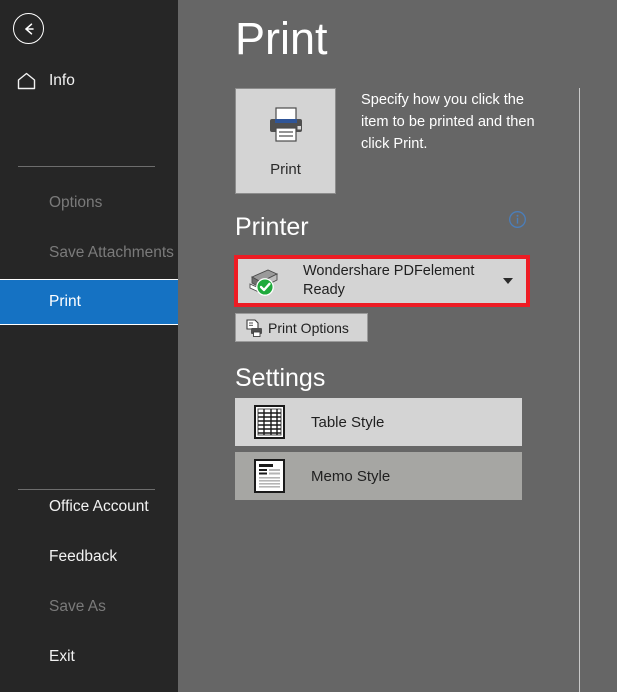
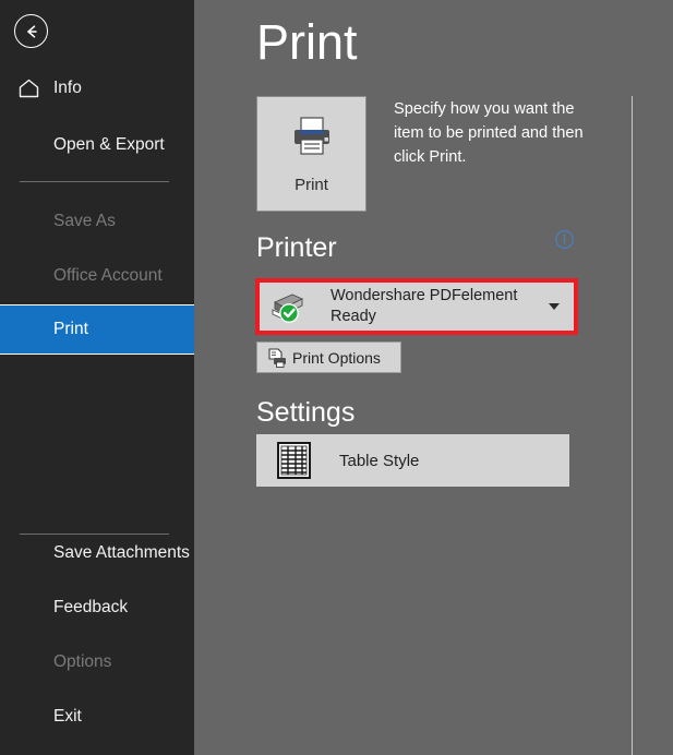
  Info
+ Open & Export
- Options
+ Save As
- Save Attachments
+ Office Account
  Print
- Office Account
+ Save Attachments
  Feedback
- Save As
+ Options
  Exit
  Print
  Print
- Specify how you click the item to be printed and then click Print.
+ Specify how you want the item to be printed and then click Print.
  Printer
  Wondershare PDFelement
  Ready
  Print Options
  Settings
  Table Style
- Memo Style
